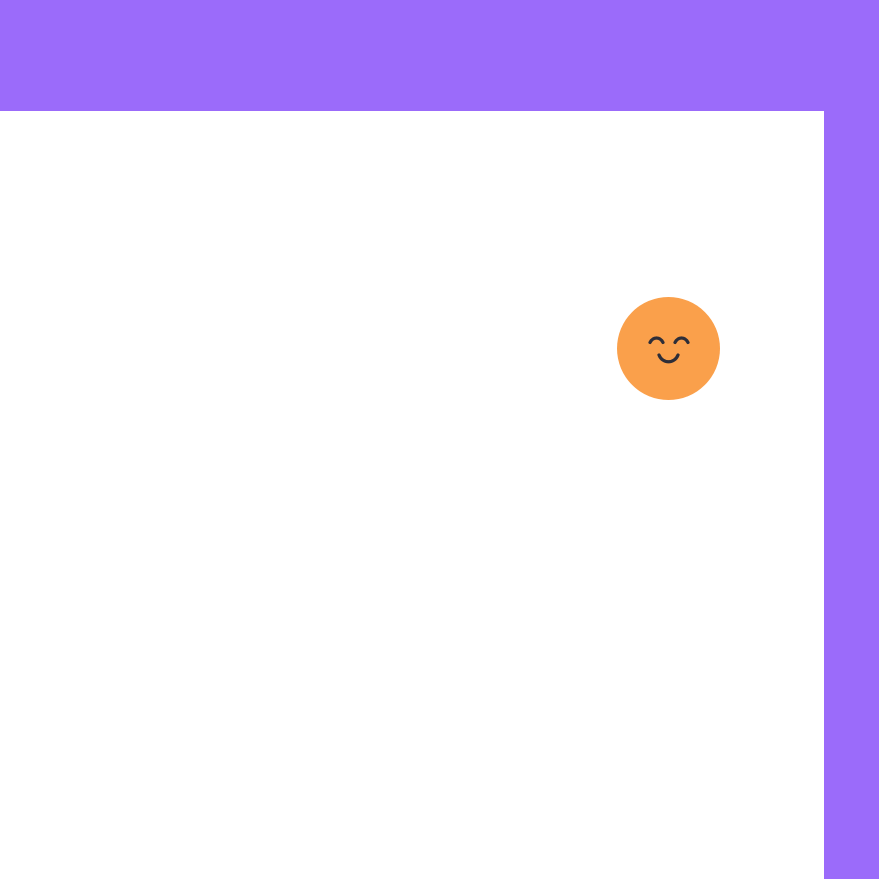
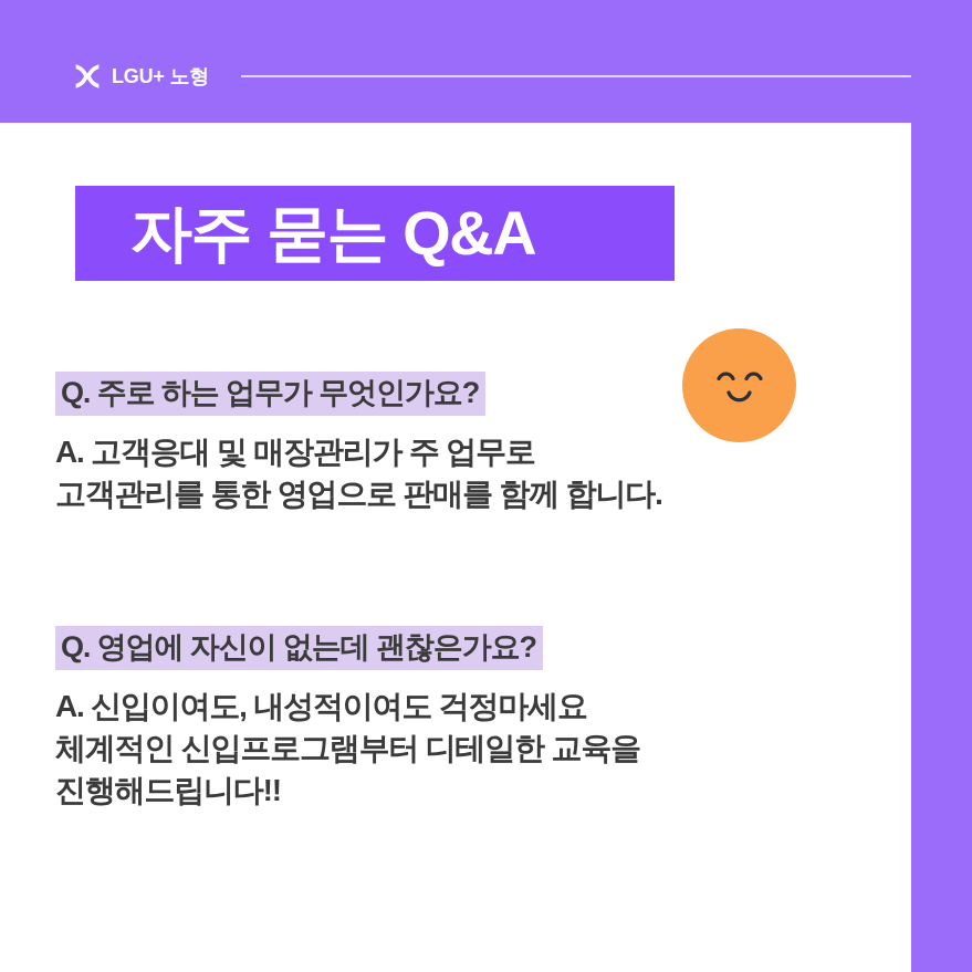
+ LGU+ 노형
+ 자주 묻는 Q&A
+ Q. 주로 하는 업무가 무엇인가요?
+ A. 고객응대 및 매장관리가 주 업무로
+ 고객관리를 통한 영업으로 판매를 함께 합니다.
+ Q. 영업에 자신이 없는데 괜찮은가요?
+ A. 신입이여도, 내성적이여도 걱정마세요
+ 체계적인 신입프로그램부터 디테일한 교육을
+ 진행해드립니다!!
